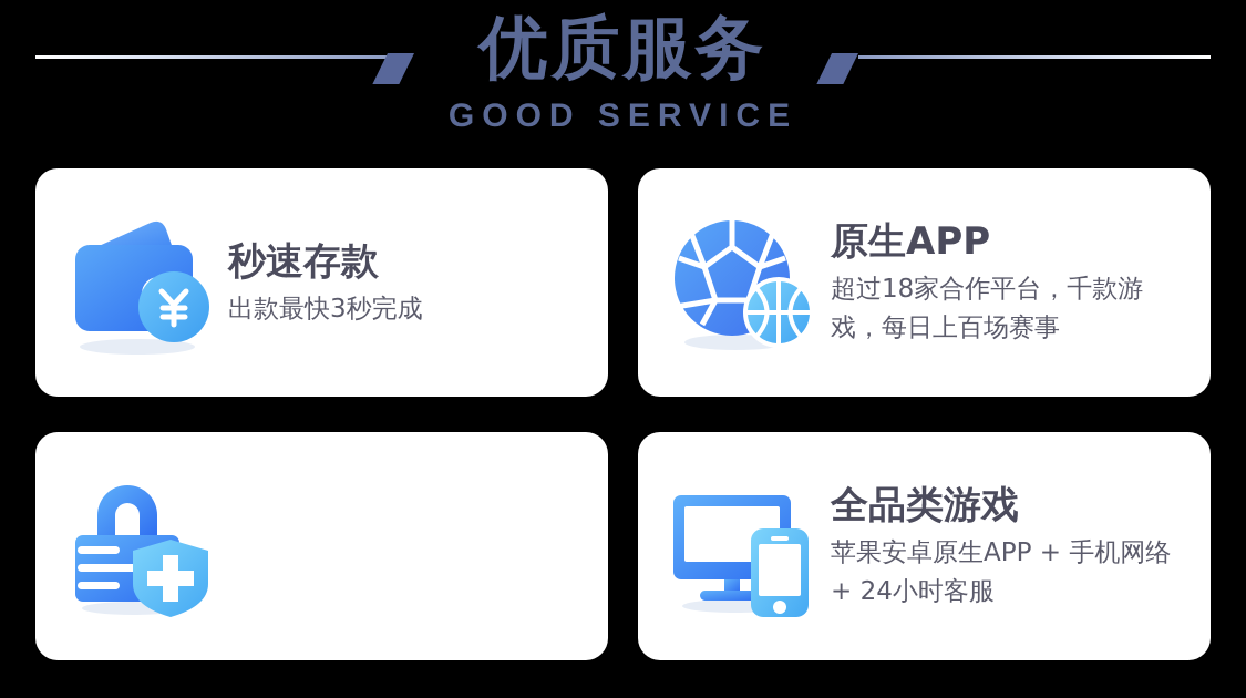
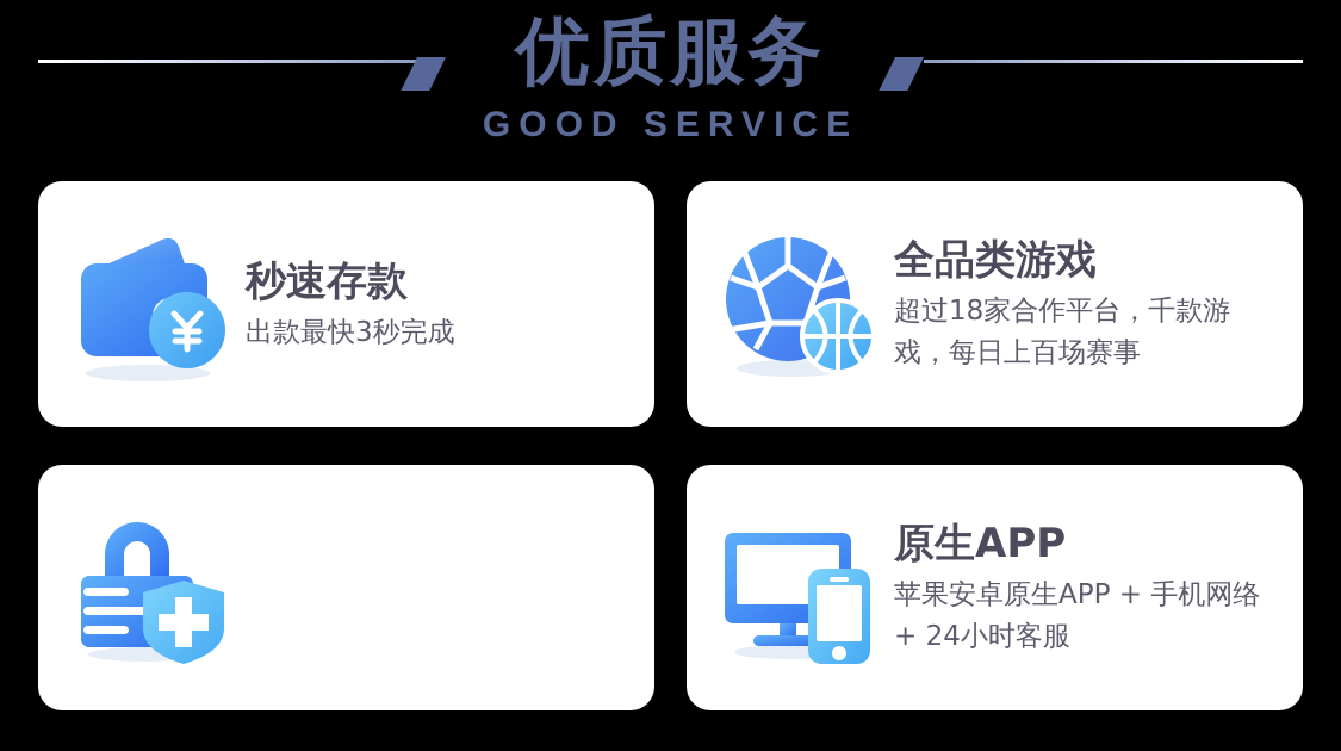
  优质服务
  GOOD SERVICE
  秒速存款
  出款最快3秒完成
- 原生APP
+ 全品类游戏
  超过18家合作平台，千款游戏，每日上百场赛事
- 全品类游戏
+ 原生APP
  苹果安卓原生APP + 手机网络 + 24小时客服
